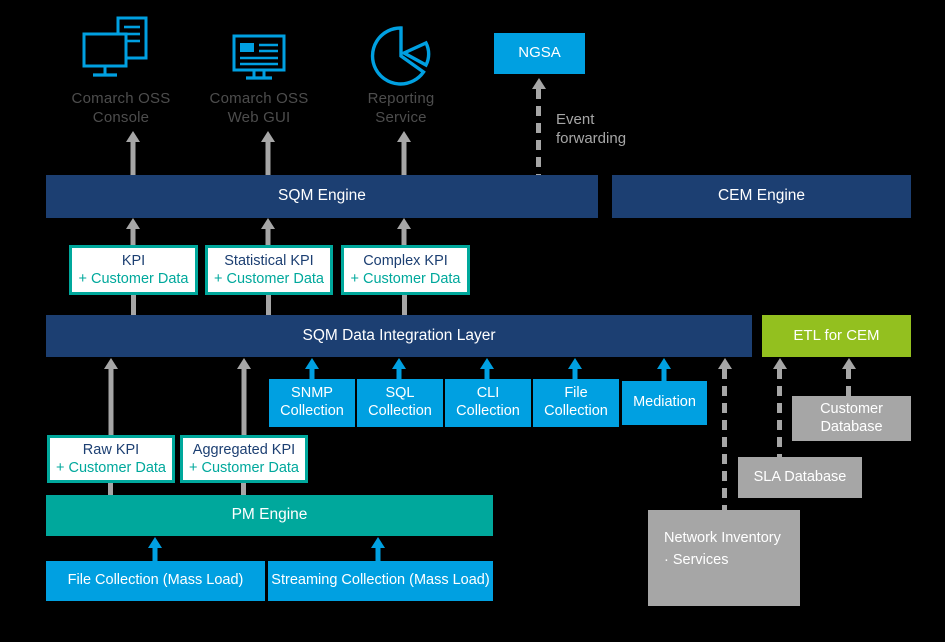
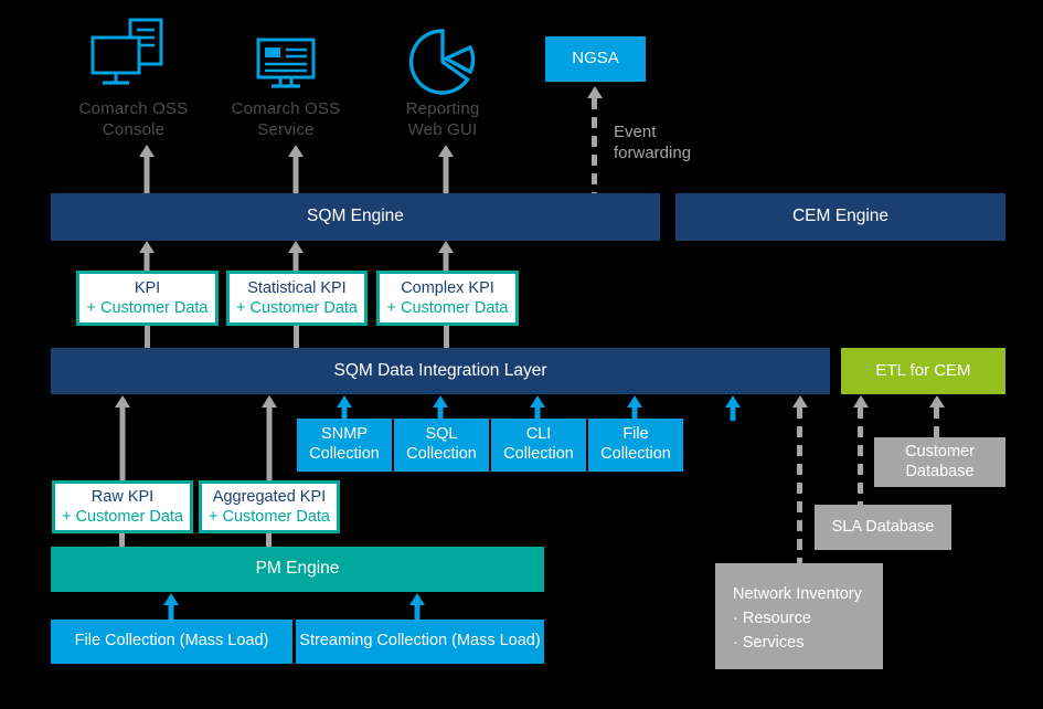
  Comarch OSS
  Console
  Comarch OSS
- Web GUI
+ Service
  Reporting
- Service
+ Web GUI
  NGSA
  Event
  forwarding
  SQM Engine
  CEM Engine
  KPI
  + Customer Data
  Statistical KPI
  + Customer Data
  Complex KPI
  + Customer Data
  SQM Data Integration Layer
  ETL for CEM
  SNMP
  Collection
  SQL
  Collection
  CLI
  Collection
  File
  Collection
- Mediation
  Customer
  Database
  Raw KPI
  + Customer Data
  Aggregated KPI
  + Customer Data
  SLA Database
  PM Engine
  Network Inventory
+ · Resource
  · Services
  File Collection (Mass Load)
  Streaming Collection (Mass Load)
